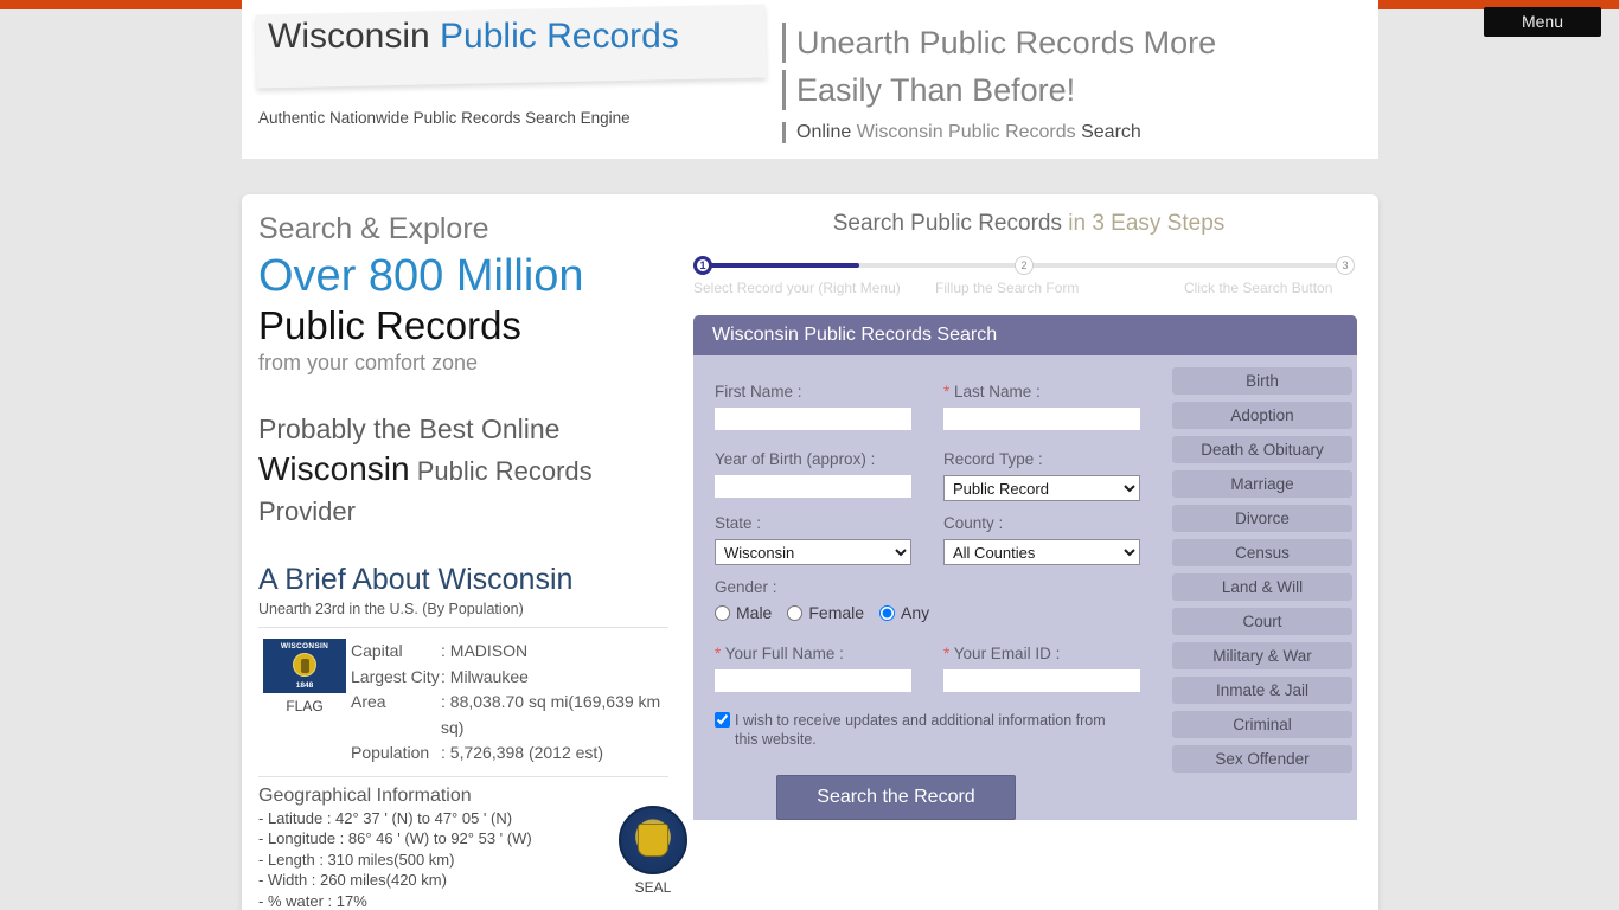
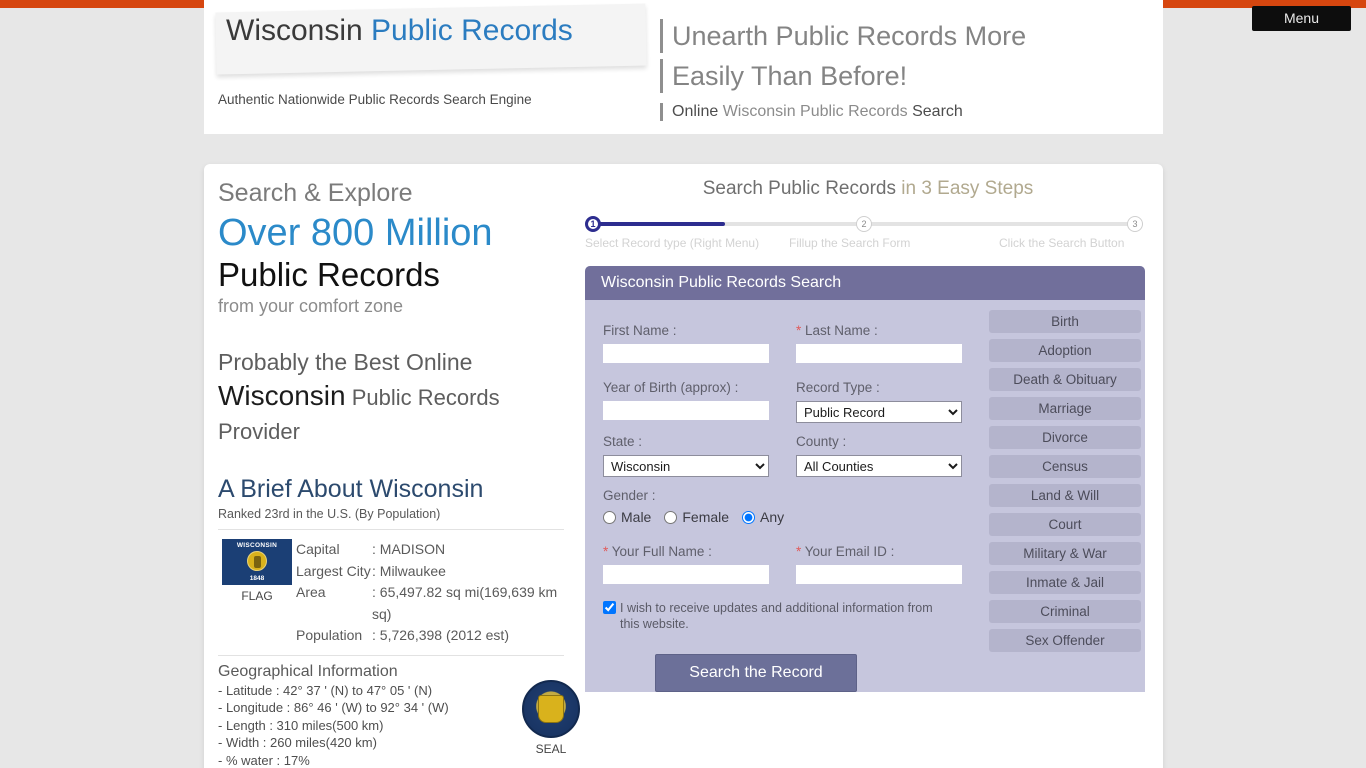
  Wisconsin Public Records
  Authentic Nationwide Public Records Search Engine
  Unearth Public Records More
  Easily Than Before!
  Online Wisconsin Public Records Search
  Menu
  Search & Explore
  Over 800 Million
  Public Records
  from your comfort zone
  Probably the Best Online
  Wisconsin Public Records
  Provider
  A Brief About Wisconsin
- Unearth 23rd in the U.S. (By Population)
+ Ranked 23rd in the U.S. (By Population)
  FLAG
  Capital
  : MADISON
  Largest City
  : Milwaukee
  Area
- : 88,038.70 sq mi(169,639 km sq)
+ : 65,497.82 sq mi(169,639 km sq)
  Population
  : 5,726,398 (2012 est)
  Geographical Information
  - Latitude : 42° 37 ' (N) to 47° 05 ' (N)
- - Longitude : 86° 46 ' (W) to 92° 53 ' (W)
+ - Longitude : 86° 46 ' (W) to 92° 34 ' (W)
  - Length : 310 miles(500 km)
  - Width : 260 miles(420 km)
  - % water : 17%
  SEAL
  Search Public Records in 3 Easy Steps
  1
  2
  3
- Select Record your (Right Menu)
+ Select Record type (Right Menu)
  Fillup the Search Form
  Click the Search Button
  Wisconsin Public Records Search
  First Name :
  * Last Name :
  Year of Birth (approx) :
  Record Type :
  Public Record
  State :
  Wisconsin
  County :
  All Counties
  Gender :
  Male
  Female
  Any
  * Your Full Name :
  * Your Email ID :
  I wish to receive updates and additional information from this website.
  Search the Record
  Birth
  Adoption
  Death & Obituary
  Marriage
  Divorce
  Census
  Land & Will
  Court
  Military & War
  Inmate & Jail
  Criminal
  Sex Offender
